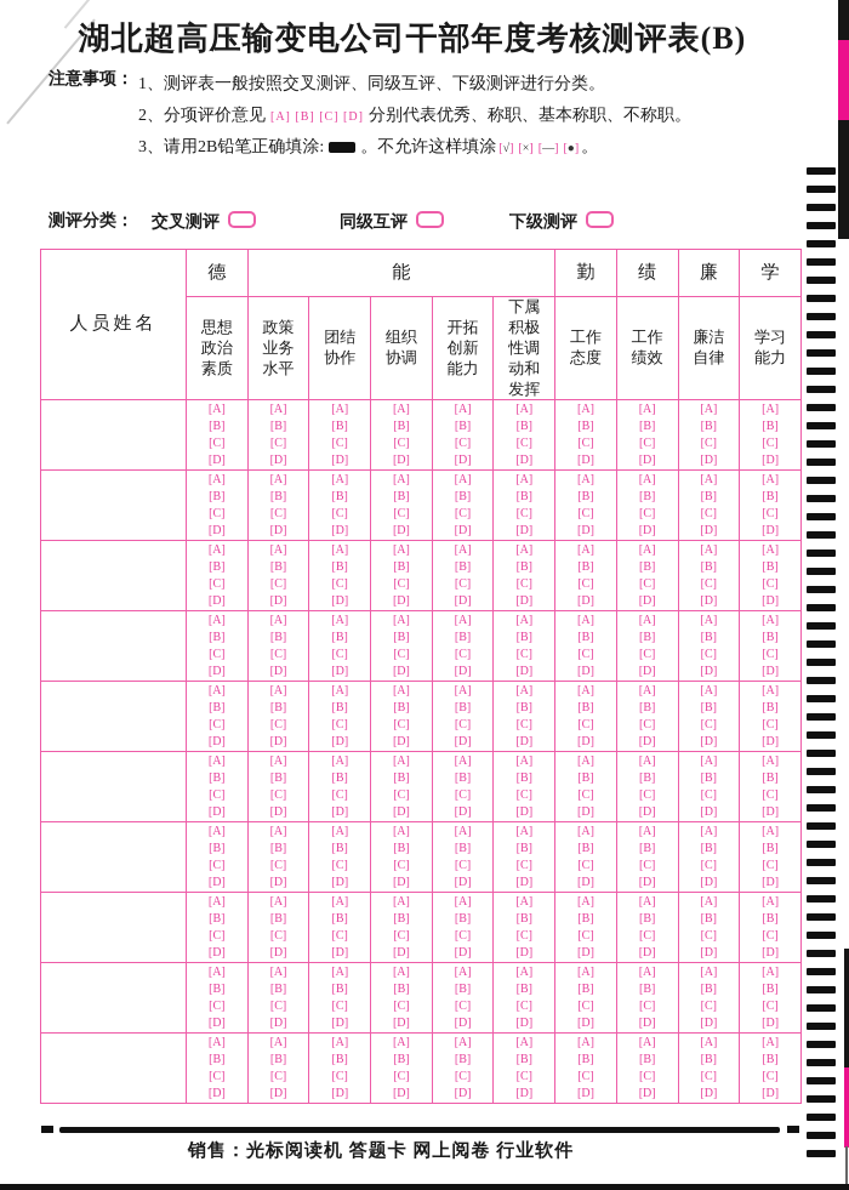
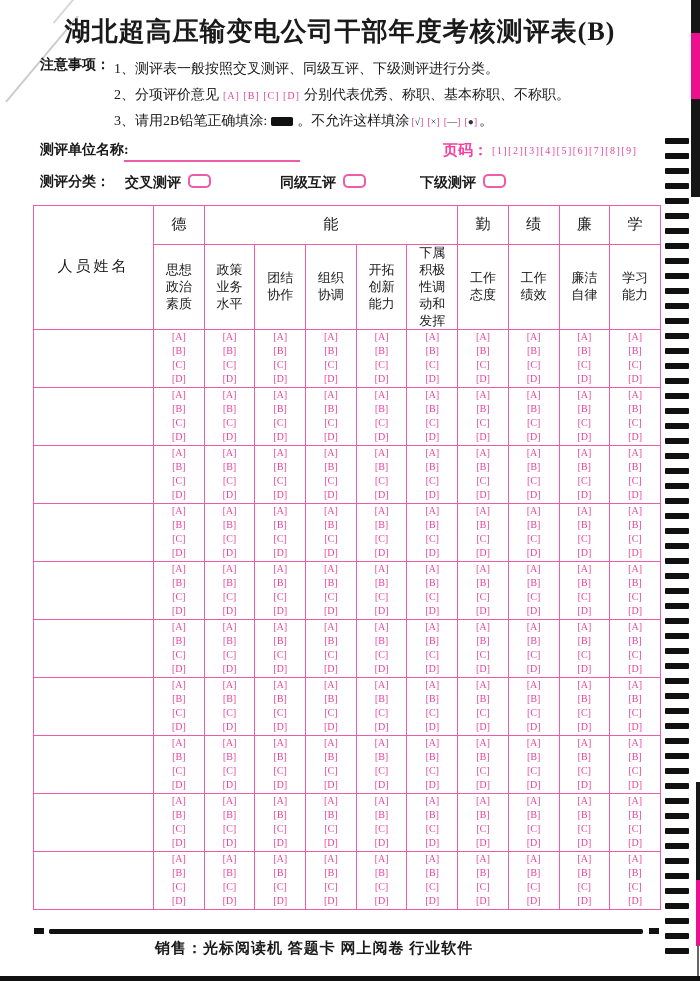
  湖北超高压输变电公司干部年度考核测评表(B)
  注意事项：
  1、测评表一般按照交叉测评、同级互评、下级测评进行分类。
  2、分项评价意见 [A] [B] [C] [D] 分别代表优秀、称职、基本称职、不称职。
  3、请用2B铅笔正确填涂: 。不允许这样填涂 [√] [×] [—] [●] 。
+ 测评单位名称:
+ 页码：
+ [1][2][3][4][5][6][7][8][9]
  测评分类：
  交叉测评
  同级互评
  下级测评
  人员姓名	德	能	勤	绩	廉	学
  思想政治素质	政策业务水平	团结协作	组织协调	开拓创新能力	下属积极性调动和发挥	工作态度	工作绩效	廉洁自律	学习能力
  	[A][B][C][D]	[A][B][C][D]	[A][B][C][D]	[A][B][C][D]	[A][B][C][D]	[A][B][C][D]	[A][B][C][D]	[A][B][C][D]	[A][B][C][D]	[A][B][C][D]
  	[A][B][C][D]	[A][B][C][D]	[A][B][C][D]	[A][B][C][D]	[A][B][C][D]	[A][B][C][D]	[A][B][C][D]	[A][B][C][D]	[A][B][C][D]	[A][B][C][D]
  	[A][B][C][D]	[A][B][C][D]	[A][B][C][D]	[A][B][C][D]	[A][B][C][D]	[A][B][C][D]	[A][B][C][D]	[A][B][C][D]	[A][B][C][D]	[A][B][C][D]
  	[A][B][C][D]	[A][B][C][D]	[A][B][C][D]	[A][B][C][D]	[A][B][C][D]	[A][B][C][D]	[A][B][C][D]	[A][B][C][D]	[A][B][C][D]	[A][B][C][D]
  	[A][B][C][D]	[A][B][C][D]	[A][B][C][D]	[A][B][C][D]	[A][B][C][D]	[A][B][C][D]	[A][B][C][D]	[A][B][C][D]	[A][B][C][D]	[A][B][C][D]
  	[A][B][C][D]	[A][B][C][D]	[A][B][C][D]	[A][B][C][D]	[A][B][C][D]	[A][B][C][D]	[A][B][C][D]	[A][B][C][D]	[A][B][C][D]	[A][B][C][D]
  	[A][B][C][D]	[A][B][C][D]	[A][B][C][D]	[A][B][C][D]	[A][B][C][D]	[A][B][C][D]	[A][B][C][D]	[A][B][C][D]	[A][B][C][D]	[A][B][C][D]
  	[A][B][C][D]	[A][B][C][D]	[A][B][C][D]	[A][B][C][D]	[A][B][C][D]	[A][B][C][D]	[A][B][C][D]	[A][B][C][D]	[A][B][C][D]	[A][B][C][D]
  	[A][B][C][D]	[A][B][C][D]	[A][B][C][D]	[A][B][C][D]	[A][B][C][D]	[A][B][C][D]	[A][B][C][D]	[A][B][C][D]	[A][B][C][D]	[A][B][C][D]
  	[A][B][C][D]	[A][B][C][D]	[A][B][C][D]	[A][B][C][D]	[A][B][C][D]	[A][B][C][D]	[A][B][C][D]	[A][B][C][D]	[A][B][C][D]	[A][B][C][D]
  销售：光标阅读机 答题卡 网上阅卷 行业软件
